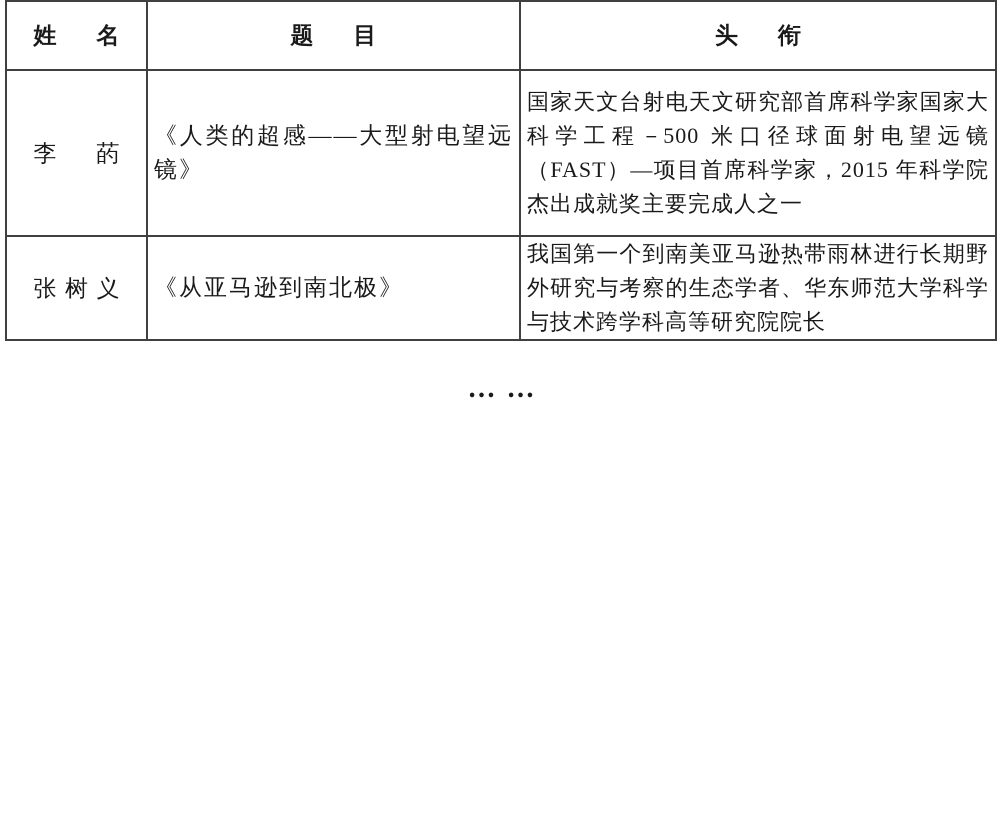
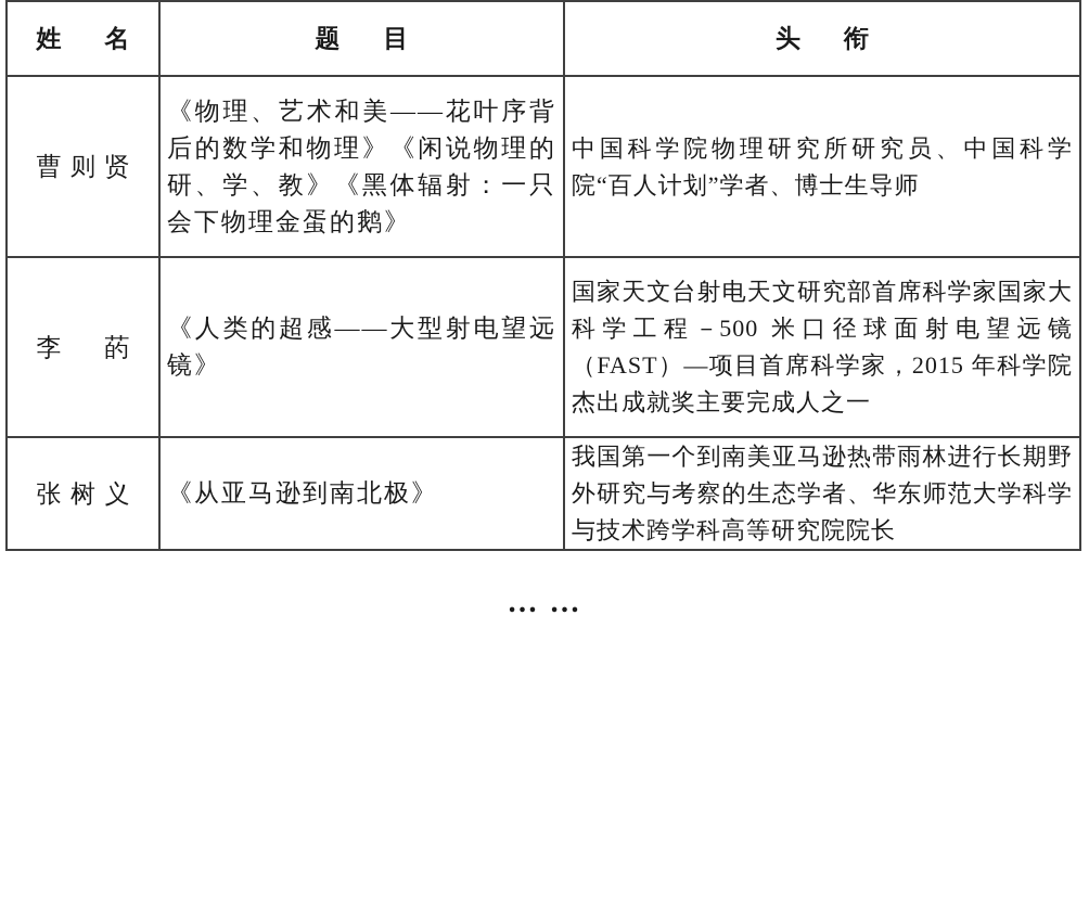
  姓 名	题 目	头 衔
+ 曹则贤	《物理、艺术和美——花叶序背后的数学和物理》《闲说物理的研、学、教》《黑体辐射：一只会下物理金蛋的鹅》	中国科学院物理研究所研究员、中国科学院“百人计划”学者、博士生导师
  李 菂	《人类的超感——大型射电望远镜》	国家天文台射电天文研究部首席科学家国家大科学工程－500 米口径球面射电望远镜（FAST）—项目首席科学家，2015 年科学院杰出成就奖主要完成人之一
  张树义	《从亚马逊到南北极》	我国第一个到南美亚马逊热带雨林进行长期野外研究与考察的生态学者、华东师范大学科学与技术跨学科高等研究院院长
  … …
